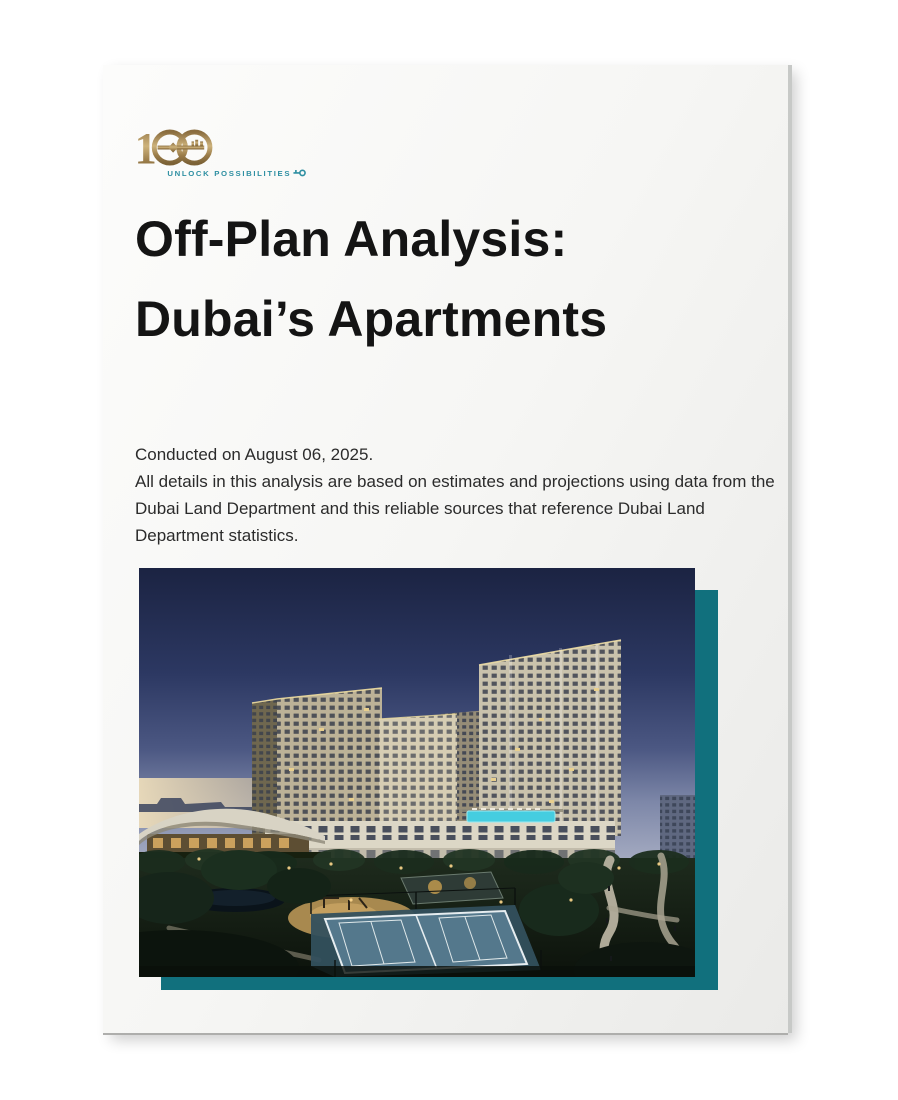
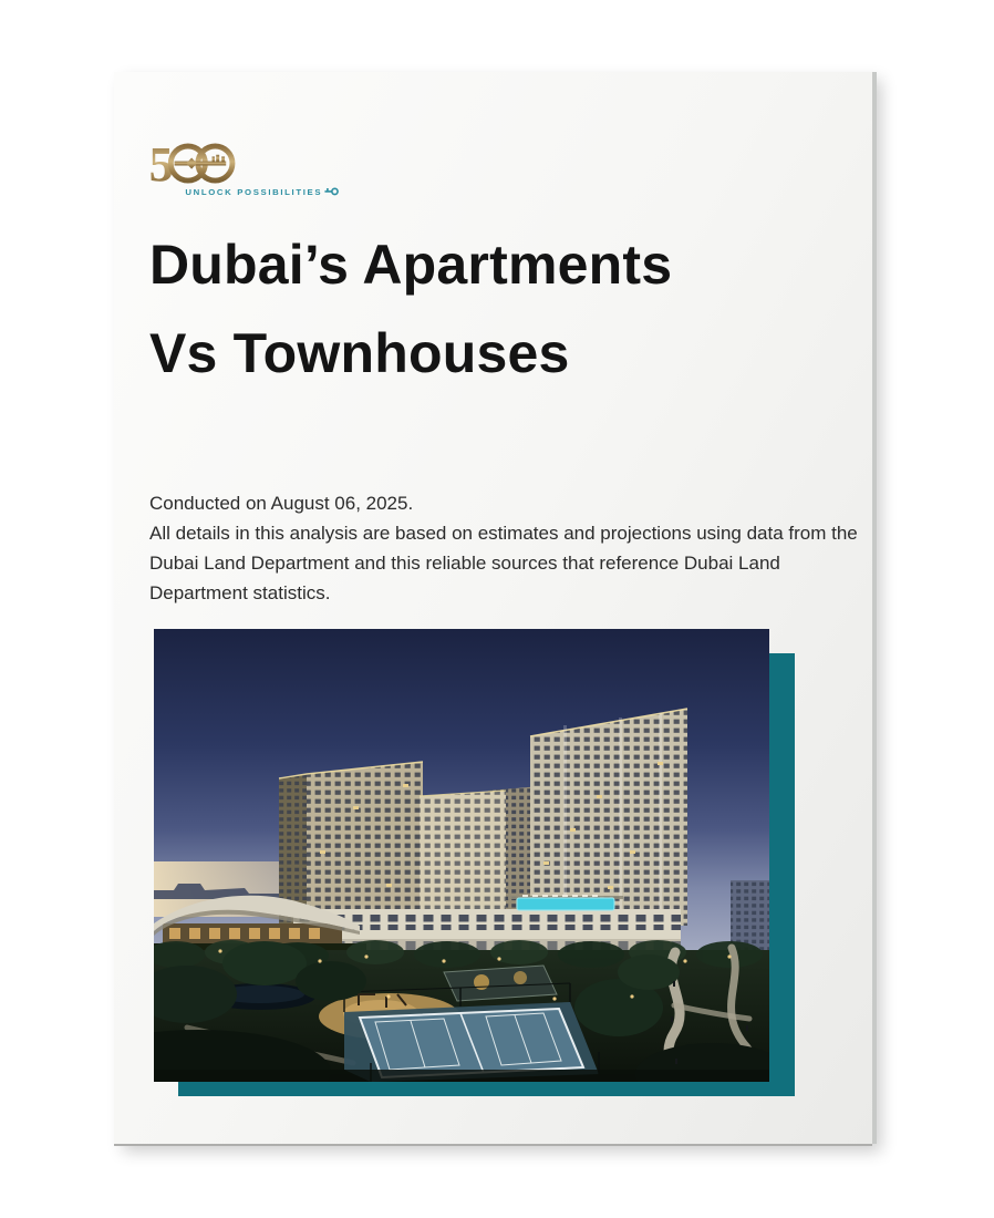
- 1
+ 5
  UNLOCK POSSIBILITIES
- Off-Plan Analysis:
  Dubai’s Apartments
+ Vs Townhouses
  Conducted on August 06, 2025.
  All details in this analysis are based on estimates and projections using data from the Dubai Land Department and this reliable sources that reference Dubai Land Department statistics.
